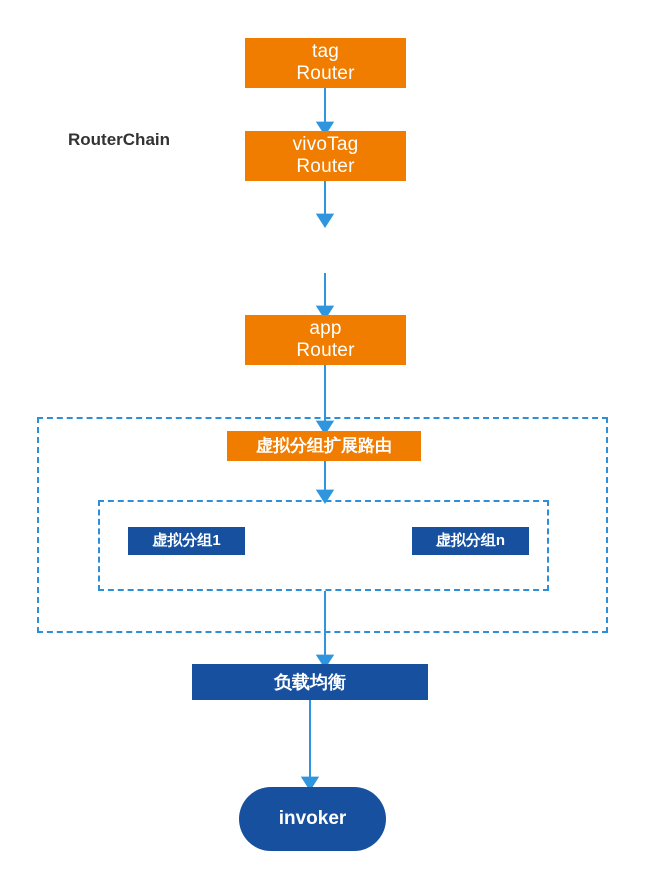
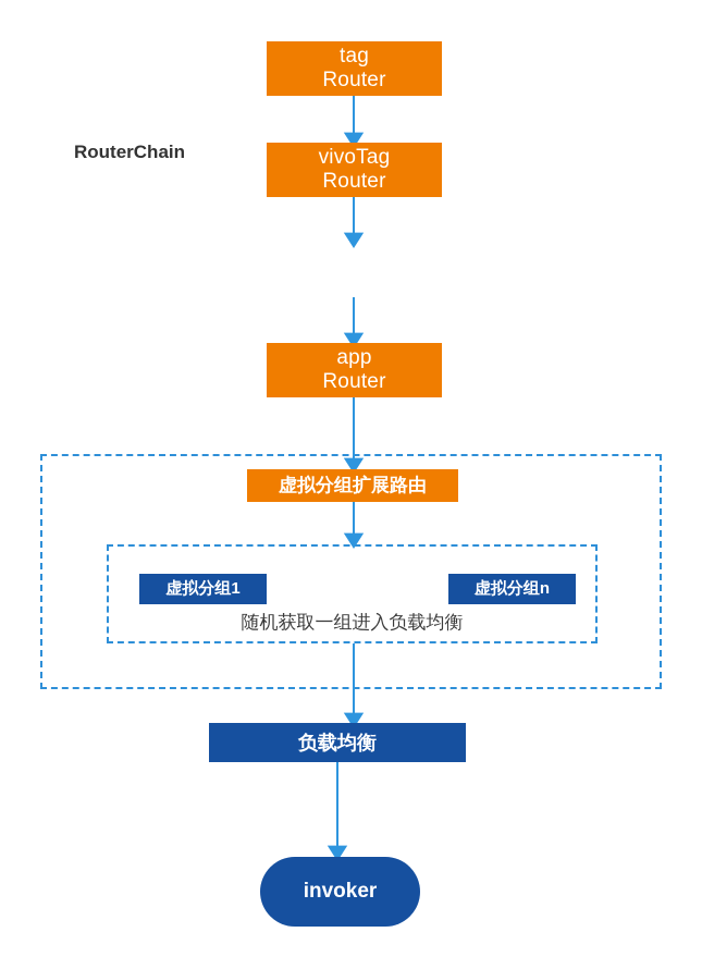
  RouterChain
  tag
  Router
  vivoTag
  Router
  app
  Router
  虚拟分组扩展路由
  虚拟分组1
  虚拟分组n
+ 随机获取一组进入负载均衡
  负载均衡
  invoker
